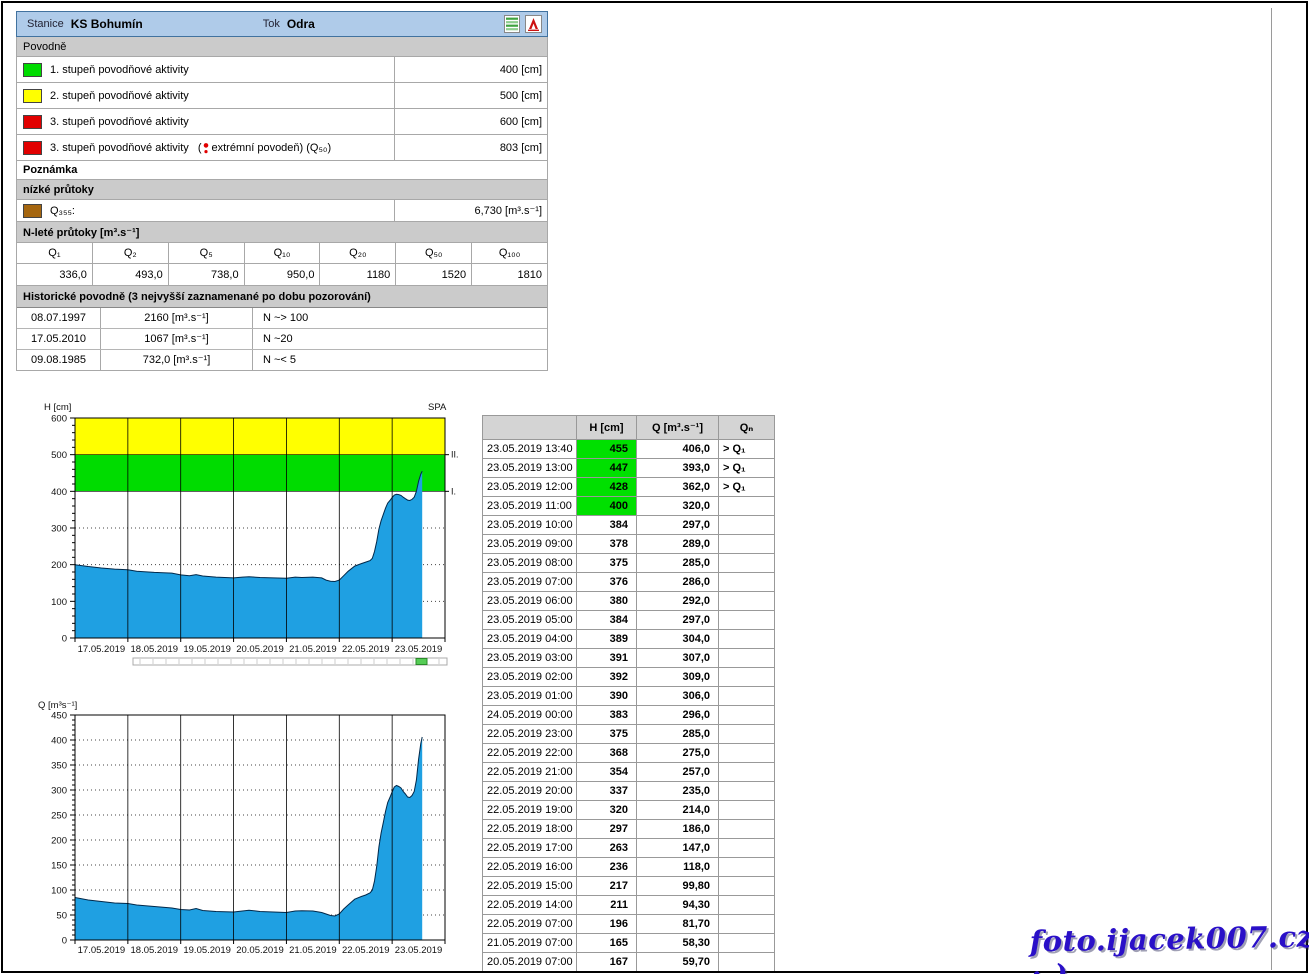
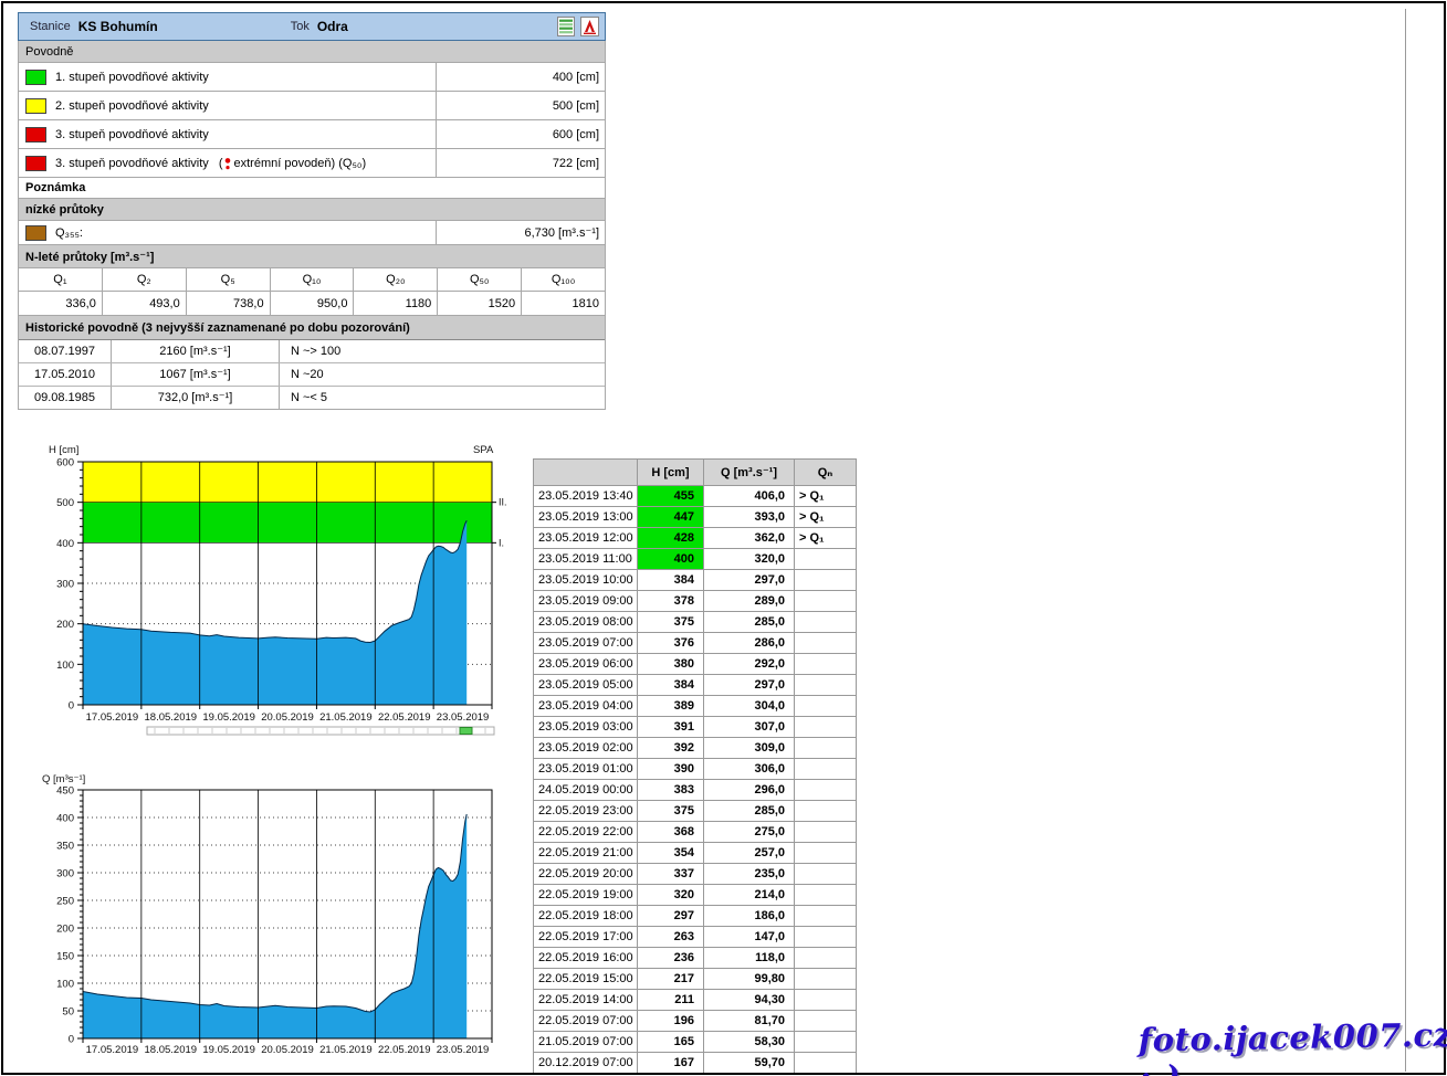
  Stanice
  KS Bohumín
  Tok
  Odra
  Povodně
  1. stupeň povodňové aktivity
  400 [cm]
  2. stupeň povodňové aktivity
  500 [cm]
  3. stupeň povodňové aktivity
  600 [cm]
  3. stupeň povodňové aktivity
  (
  extrémní povodeň) (Q₅₀)
- 803 [cm]
+ 722 [cm]
  Poznámka
  nízké průtoky
  Q₃₅₅:
  6,730 [m³.s⁻¹]
  N-leté průtoky [m³.s⁻¹]
  Q₁
  Q₂
  Q₅
  Q₁₀
  Q₂₀
  Q₅₀
  Q₁₀₀
  336,0
  493,0
  738,0
  950,0
  1180
  1520
  1810
  Historické povodně (3 nejvyšší zaznamenané po dobu pozorování)
  08.07.1997
  2160 [m³.s⁻¹]
  N ~> 100
  17.05.2010
  1067 [m³.s⁻¹]
  N ~20
  09.08.1985
  732,0 [m³.s⁻¹]
  N ~< 5
  0
  100
  200
  300
  400
  500
  600
  17.05.2019
  18.05.2019
  19.05.2019
  20.05.2019
  21.05.2019
  22.05.2019
  23.05.2019
  I.
  II.
  H [cm]
  SPA
  0
  50
  100
  150
  200
  250
  300
  350
  400
  450
  17.05.2019
  18.05.2019
  19.05.2019
  20.05.2019
  21.05.2019
  22.05.2019
  23.05.2019
  Q [m³s⁻¹]
  	H [cm]	Q [m³.s⁻¹]	Qₙ
  23.05.2019 13:40	455	406,0	> Q₁
  23.05.2019 13:00	447	393,0	> Q₁
  23.05.2019 12:00	428	362,0	> Q₁
  23.05.2019 11:00	400	320,0
  23.05.2019 10:00	384	297,0
  23.05.2019 09:00	378	289,0
  23.05.2019 08:00	375	285,0
  23.05.2019 07:00	376	286,0
  23.05.2019 06:00	380	292,0
  23.05.2019 05:00	384	297,0
  23.05.2019 04:00	389	304,0
  23.05.2019 03:00	391	307,0
  23.05.2019 02:00	392	309,0
  23.05.2019 01:00	390	306,0
  24.05.2019 00:00	383	296,0
  22.05.2019 23:00	375	285,0
  22.05.2019 22:00	368	275,0
  22.05.2019 21:00	354	257,0
  22.05.2019 20:00	337	235,0
  22.05.2019 19:00	320	214,0
  22.05.2019 18:00	297	186,0
  22.05.2019 17:00	263	147,0
  22.05.2019 16:00	236	118,0
  22.05.2019 15:00	217	99,80
  22.05.2019 14:00	211	94,30
  22.05.2019 07:00	196	81,70
  21.05.2019 07:00	165	58,30
- 20.05.2019 07:00	167	59,70
+ 20.12.2019 07:00	167	59,70
  foto.ijacek007.cz
